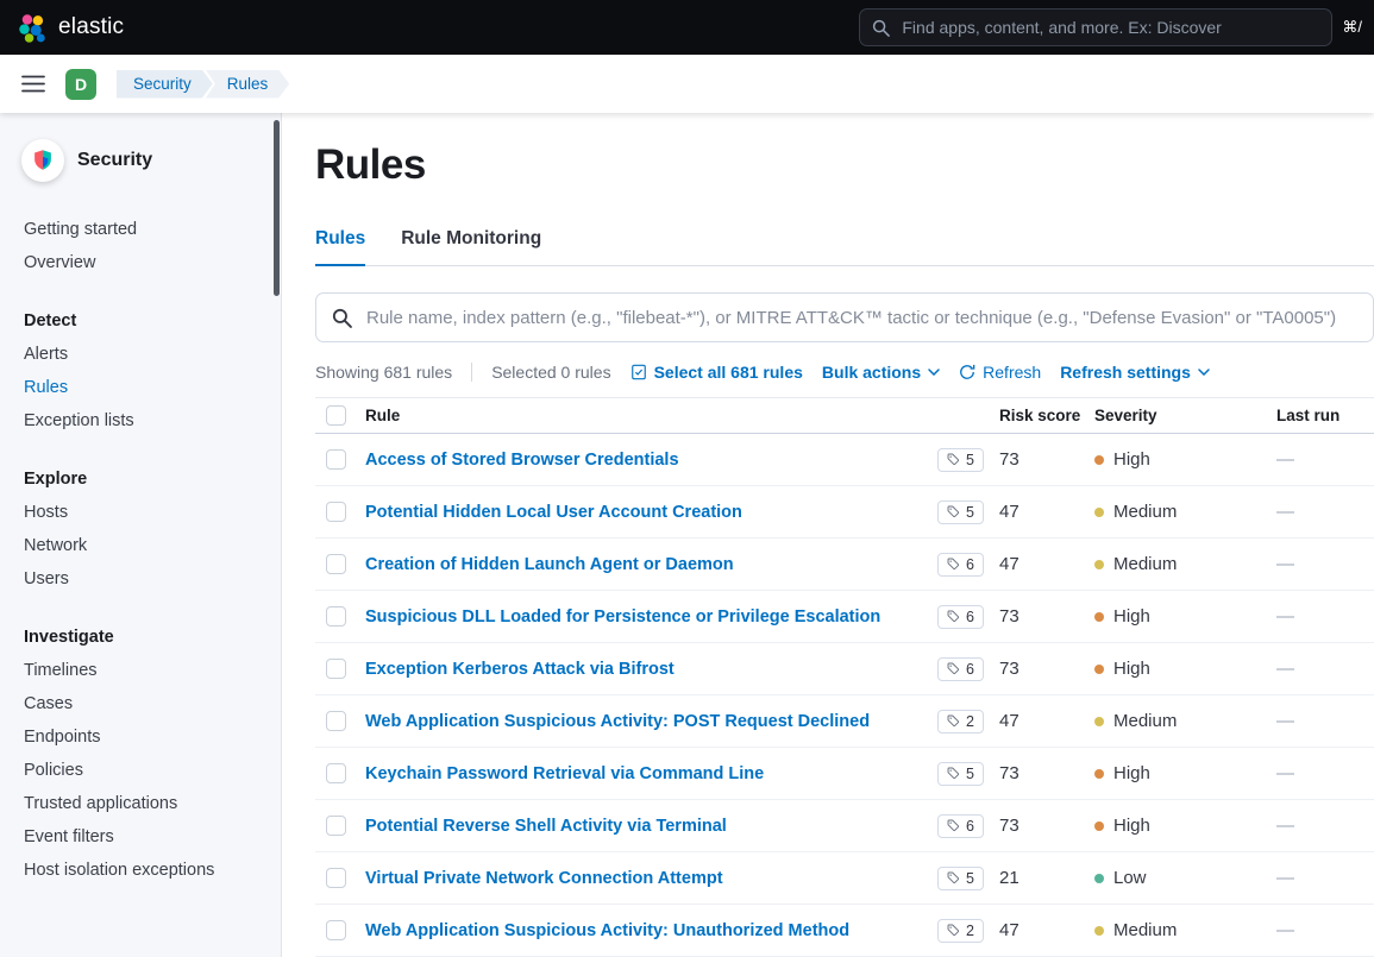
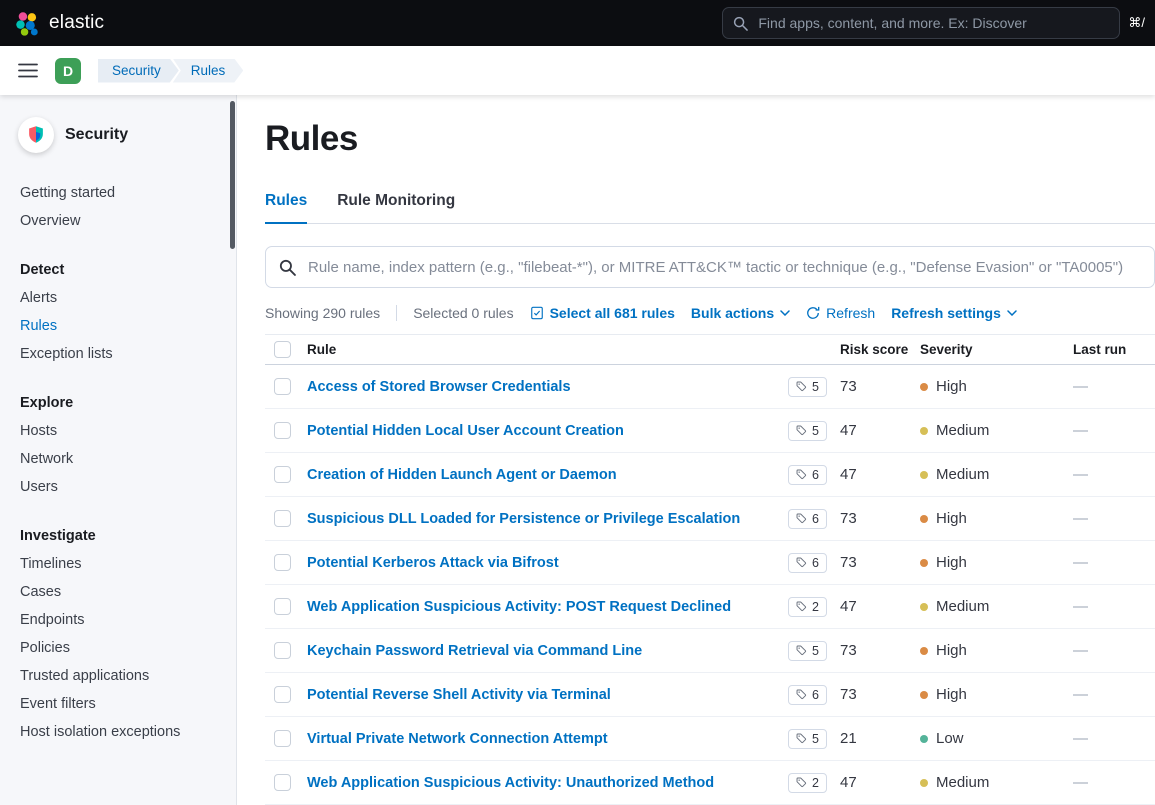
  elastic
  Find apps, content, and more. Ex: Discover
  ⌘/
  D
  Security
  Rules
  Security
  Getting started
  Overview
  Detect
  Alerts
  Rules
  Exception lists
  Explore
  Hosts
  Network
  Users
  Investigate
  Timelines
  Cases
  Endpoints
  Policies
  Trusted applications
  Event filters
  Host isolation exceptions
  Rules
  Rules
  Rule Monitoring
  Rule name, index pattern (e.g., "filebeat-*"), or MITRE ATT&CK™ tactic or technique (e.g., "Defense Evasion" or "TA0005")
- Showing 681 rules
+ Showing 290 rules
  Selected 0 rules
  Select all 681 rules
  Bulk actions
  Refresh
  Refresh settings
  Rule
  Risk score
  Severity
  Last run
  Access of Stored Browser Credentials
  5
  73
  High
  —
  Potential Hidden Local User Account Creation
  5
  47
  Medium
  —
  Creation of Hidden Launch Agent or Daemon
  6
  47
  Medium
  —
  Suspicious DLL Loaded for Persistence or Privilege Escalation
  6
  73
  High
  —
- Exception Kerberos Attack via Bifrost
+ Potential Kerberos Attack via Bifrost
  6
  73
  High
  —
  Web Application Suspicious Activity: POST Request Declined
  2
  47
  Medium
  —
  Keychain Password Retrieval via Command Line
  5
  73
  High
  —
  Potential Reverse Shell Activity via Terminal
  6
  73
  High
  —
  Virtual Private Network Connection Attempt
  5
  21
  Low
  —
  Web Application Suspicious Activity: Unauthorized Method
  2
  47
  Medium
  —
